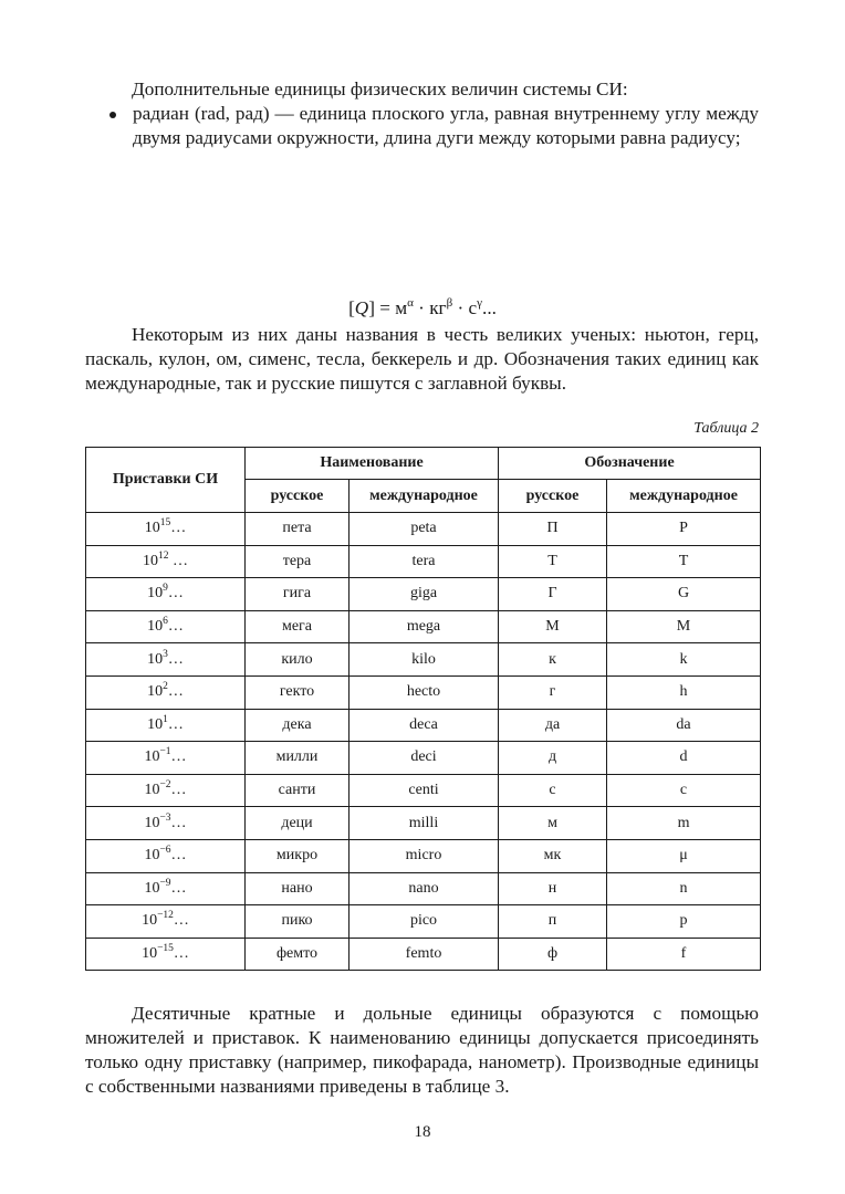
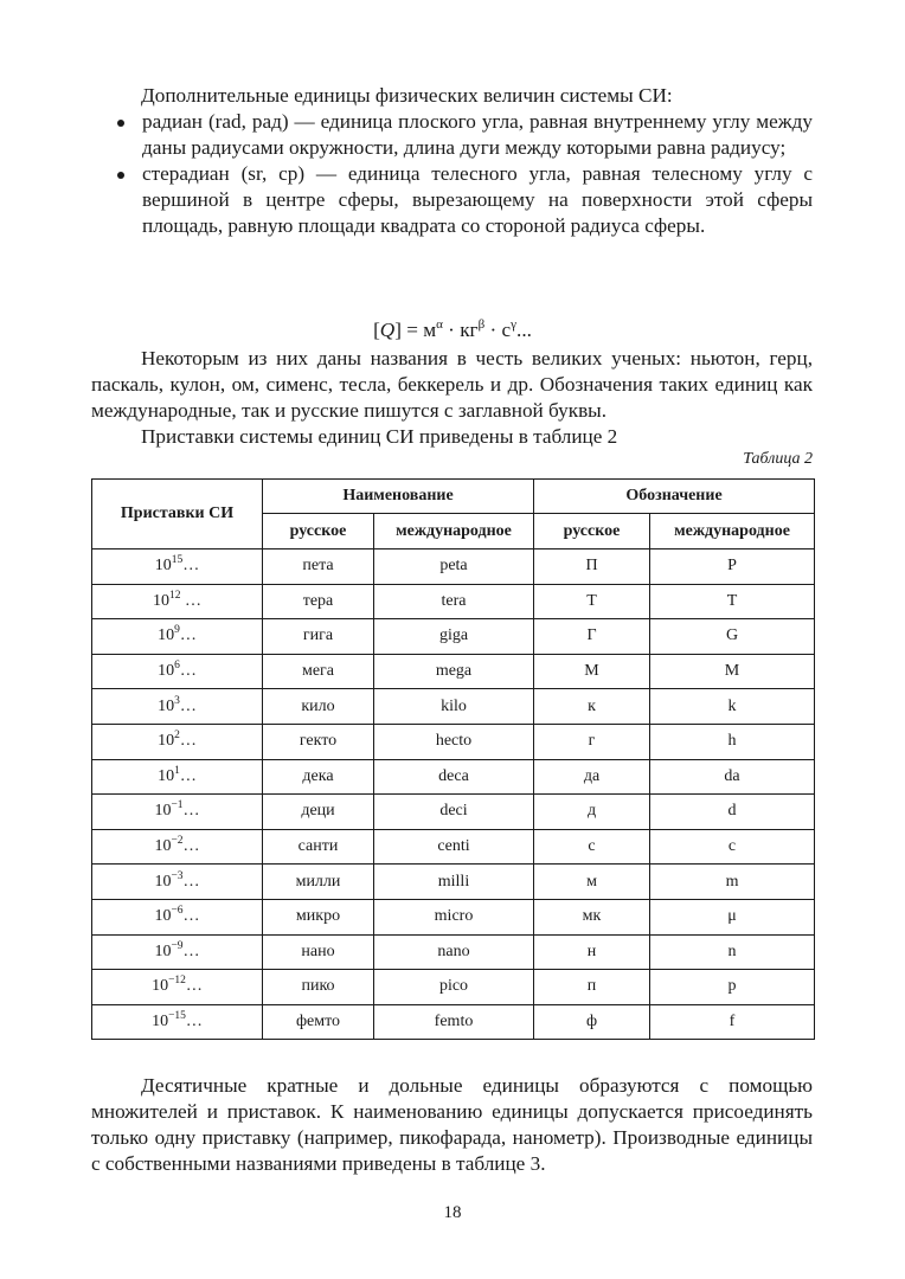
  Дополнительные единицы физических величин системы СИ:
- радиан (rad, рад) — единица плоского угла, равная внутреннему углу между двумя радиусами окружности, длина дуги между которыми равна радиусу;
+ радиан (rad, рад) — единица плоского угла, равная внутреннему углу между даны радиусами окружности, длина дуги между которыми равна радиусу;
+ стерадиан (sr, ср) — единица телесного угла, равная телесному углу с вершиной в центре сферы, вырезающему на поверхности этой сферы площадь, равную площади квадрата со стороной радиуса сферы.
  [Q] = мα · кгβ · сγ...
  Некоторым из них даны названия в честь великих ученых: ньютон, герц, паскаль, кулон, ом, сименс, тесла, беккерель и др. Обозначения таких единиц как международные, так и русские пишутся с заглавной буквы.
+ Приставки системы единиц СИ приведены в таблице 2
  Таблица 2
  Приставки СИ	Наименование	Обозначение
  русское	международное	русское	международное
  1015…	пета	peta	П	P
  1012 …	тера	tera	Т	T
  109…	гига	giga	Г	G
  106…	мега	mega	М	M
  103…	кило	kilo	к	k
  102…	гекто	hecto	г	h
  101…	дека	deca	да	da
- 10−1…	милли	deci	д	d
+ 10−1…	деци	deci	д	d
  10−2…	санти	centi	с	c
- 10−3…	деци	milli	м	m
+ 10−3…	милли	milli	м	m
  10−6…	микро	micro	мк	μ
  10−9…	нано	nano	н	n
  10−12…	пико	pico	п	p
  10−15…	фемто	femto	ф	f
  Десятичные кратные и дольные единицы образуются с помощью множителей и приставок. К наименованию единицы допускается присоединять только одну приставку (например, пикофарада, нанометр). Производные единицы с собственными названиями приведены в таблице 3.
  18
